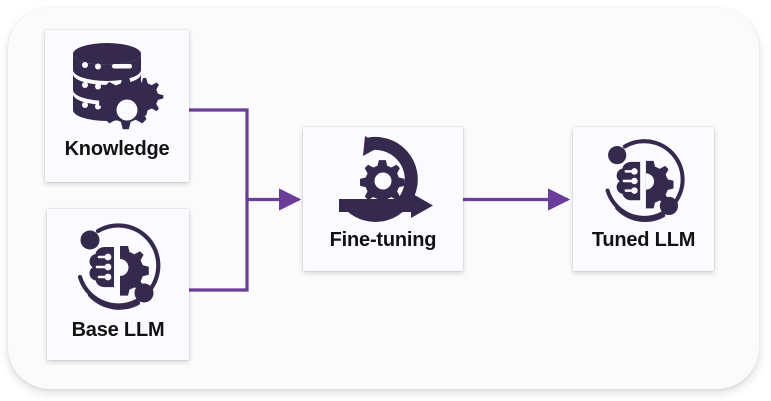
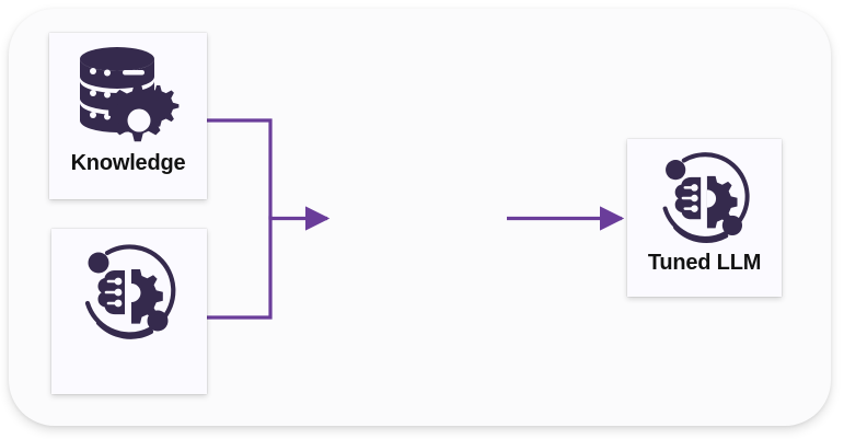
  Knowledge
- Base LLM
- Fine-tuning
  Tuned LLM
